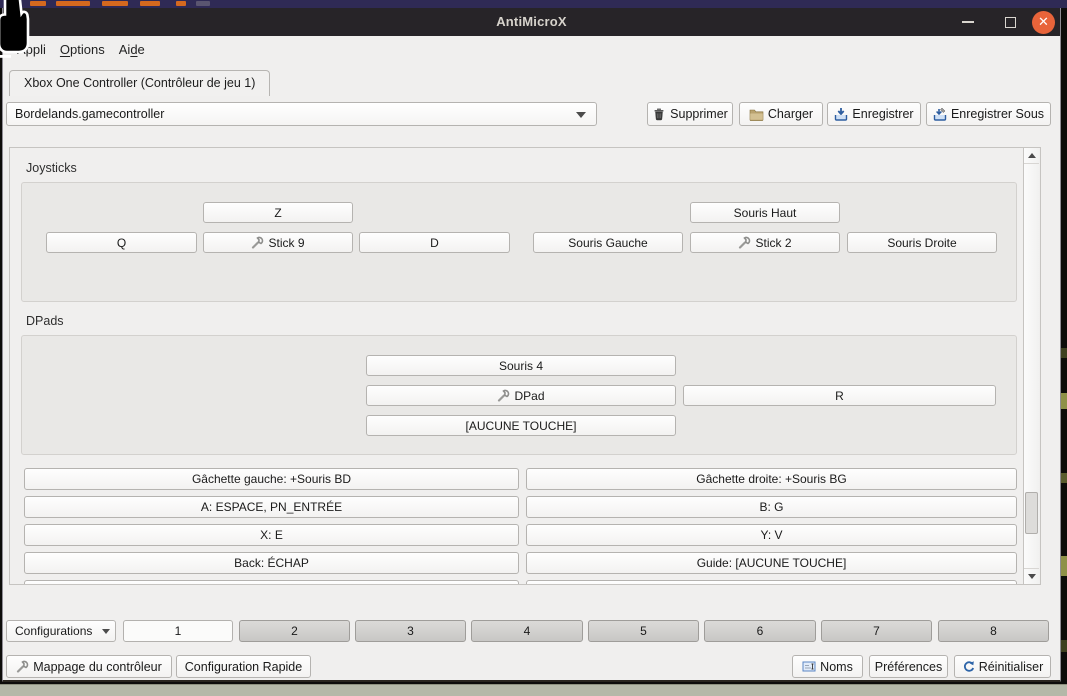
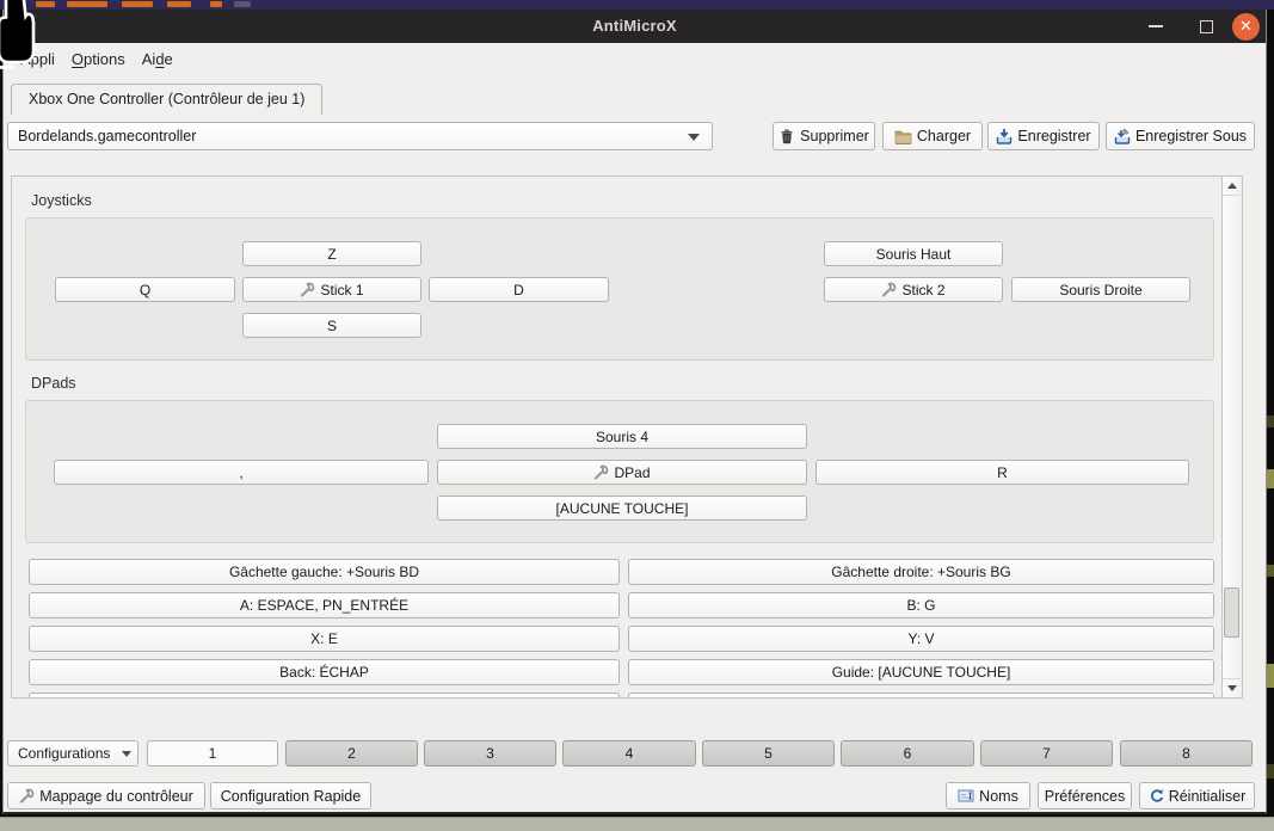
  AntiMicroX
  ✕
  ppli
  Options
  Aide
  Xbox One Controller (Contrôleur de jeu 1)
  Bordelands.gamecontroller
  Supprimer
  Charger
  Enregistrer
  Enregistrer Sous
  Joysticks
  Z
  Q
- Stick 9
+ Stick 1
  D
+ S
  Souris Haut
- Souris Gauche
  Stick 2
  Souris Droite
  DPads
  Souris 4
+ ,
  DPad
  R
  [AUCUNE TOUCHE]
  Gâchette gauche: +Souris BD
  Gâchette droite: +Souris BG
  A: ESPACE, PN_ENTRÉE
  B: G
  X: E
  Y: V
  Back: ÉCHAP
  Guide: [AUCUNE TOUCHE]
  Configurations
  1
  2
  3
  4
  5
  6
  7
  8
  Mappage du contrôleur
  Configuration Rapide
  Noms
  Préférences
  Réinitialiser
